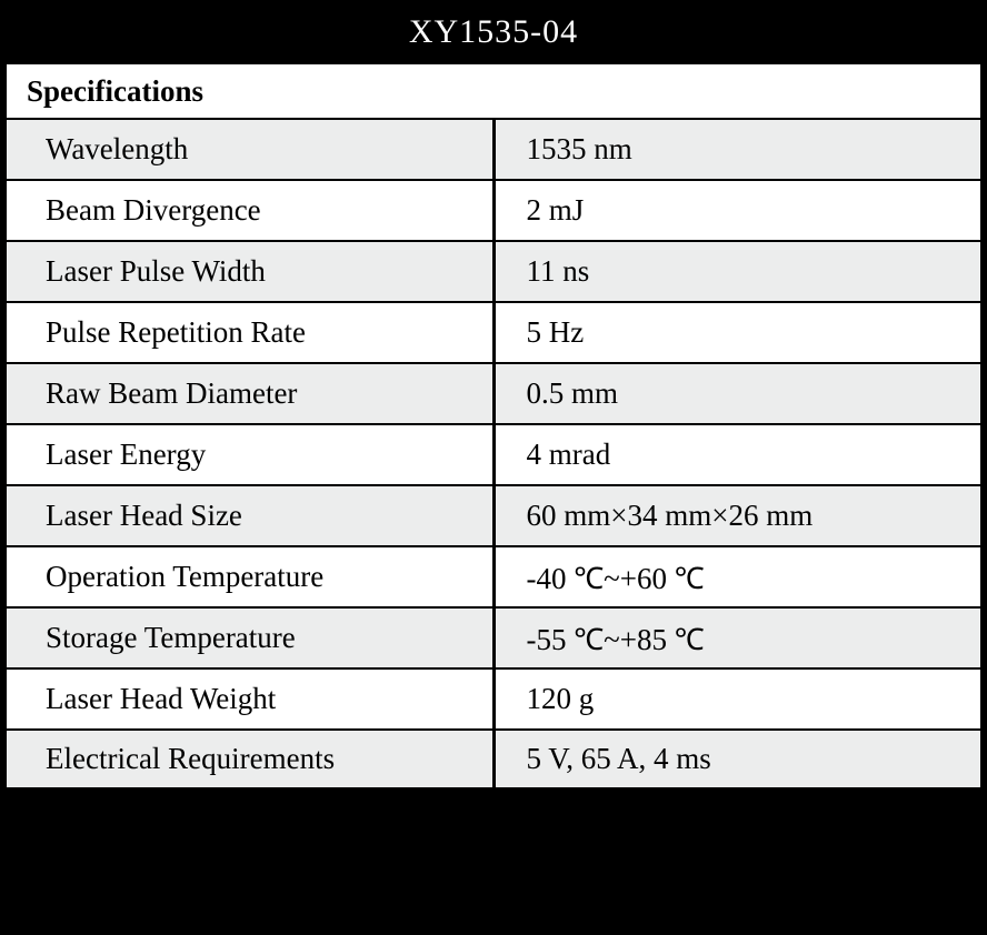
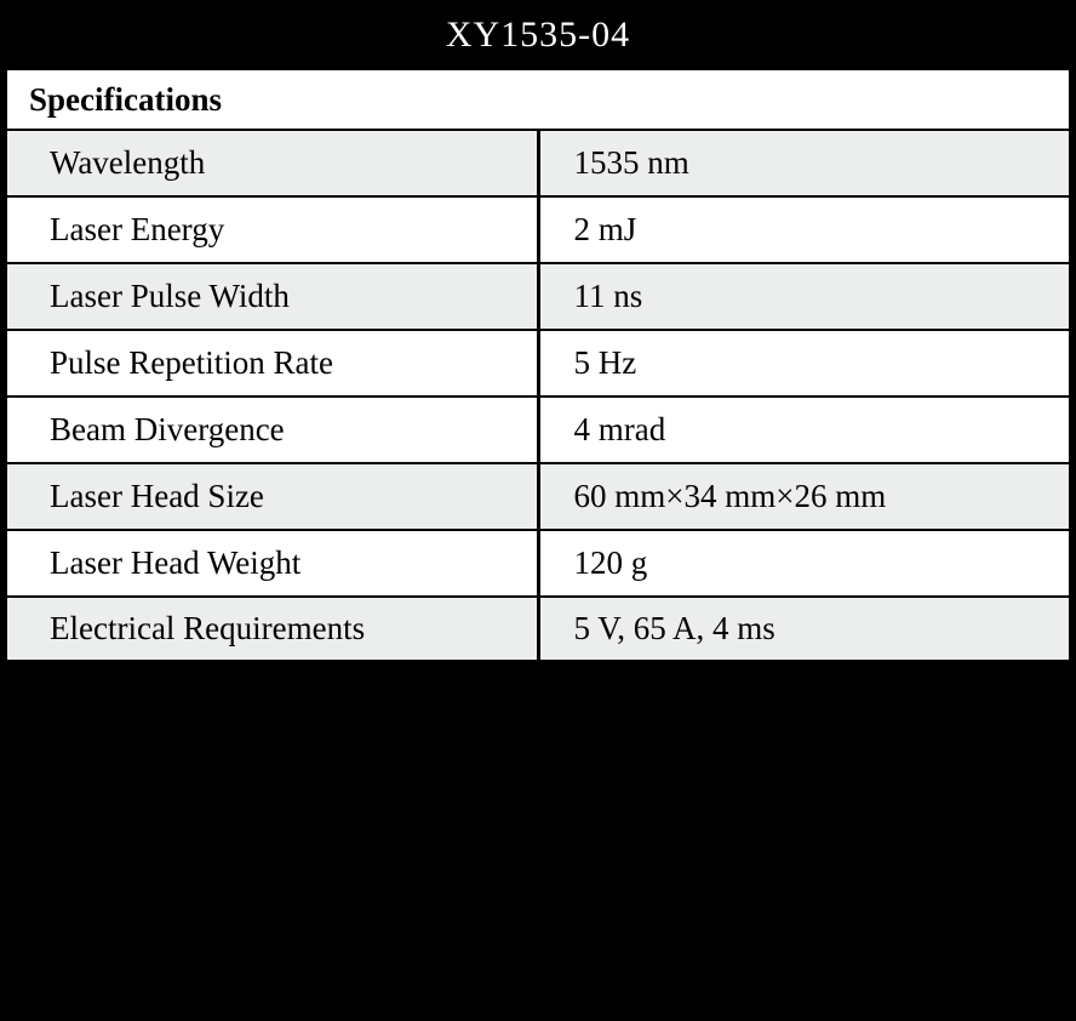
  XY1535-04
  Specifications
  Wavelength	1535 nm
- Beam Divergence	2 mJ
+ Laser Energy	2 mJ
  Laser Pulse Width	11 ns
  Pulse Repetition Rate	5 Hz
- Raw Beam Diameter	0.5 mm
- Laser Energy	4 mrad
+ Beam Divergence	4 mrad
  Laser Head Size	60 mm×34 mm×26 mm
- Operation Temperature	-40 ℃~+60 ℃
- Storage Temperature	-55 ℃~+85 ℃
  Laser Head Weight	120 g
  Electrical Requirements	5 V, 65 A, 4 ms
